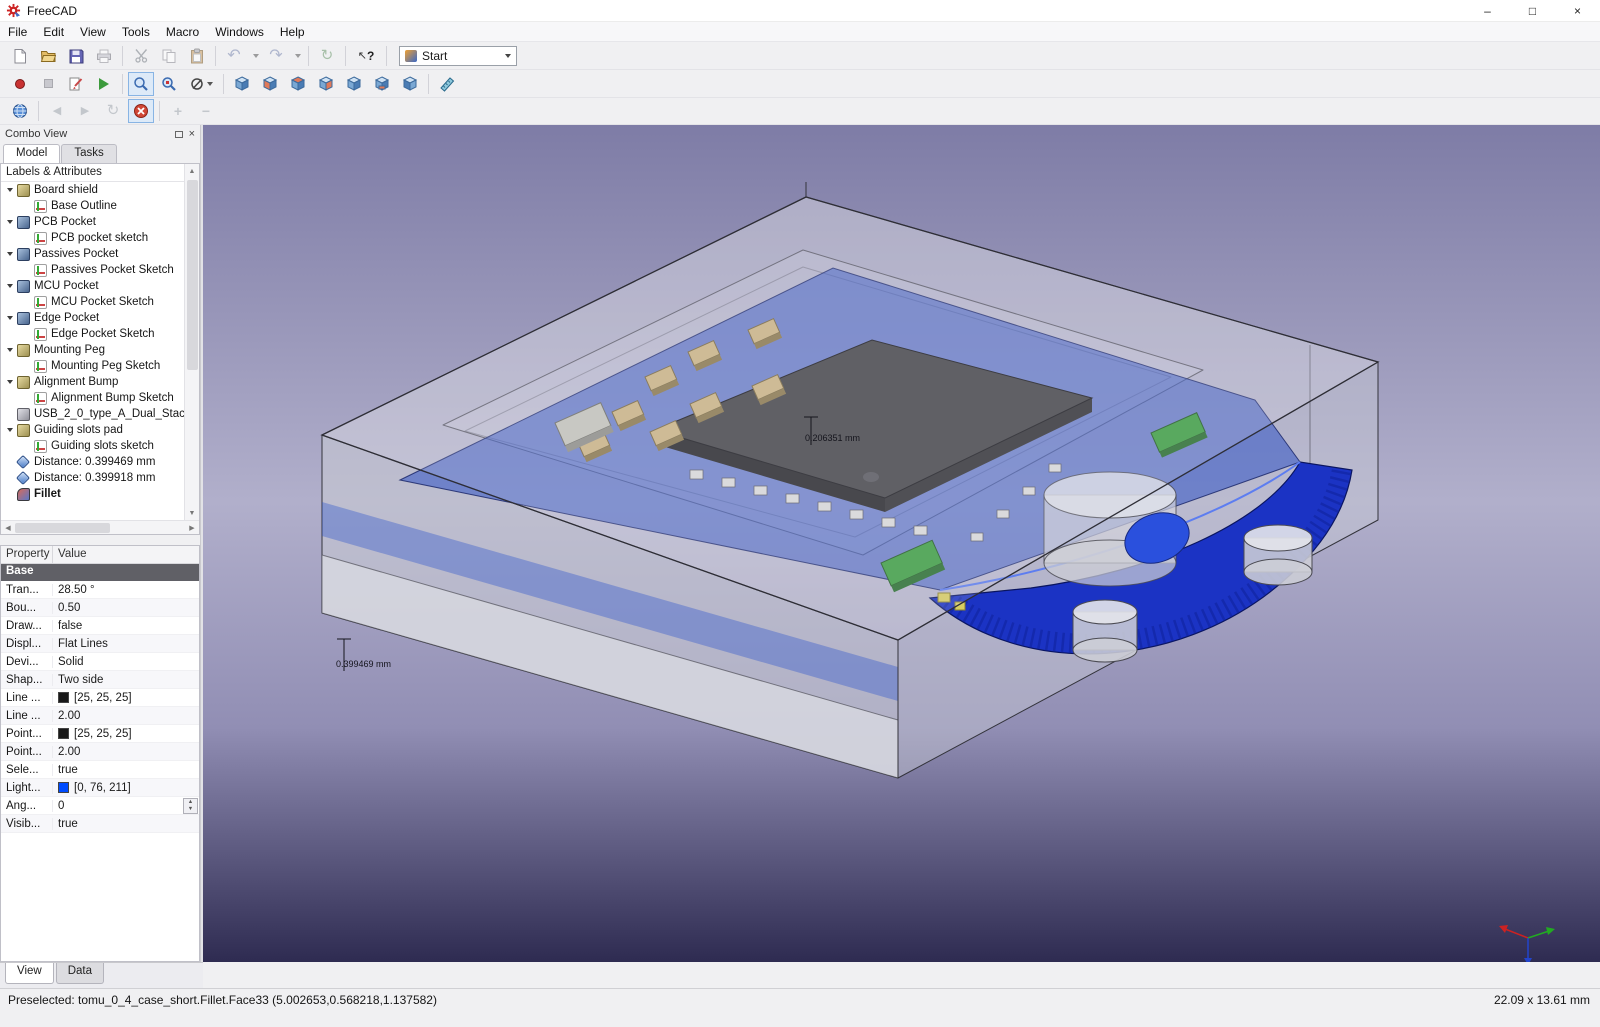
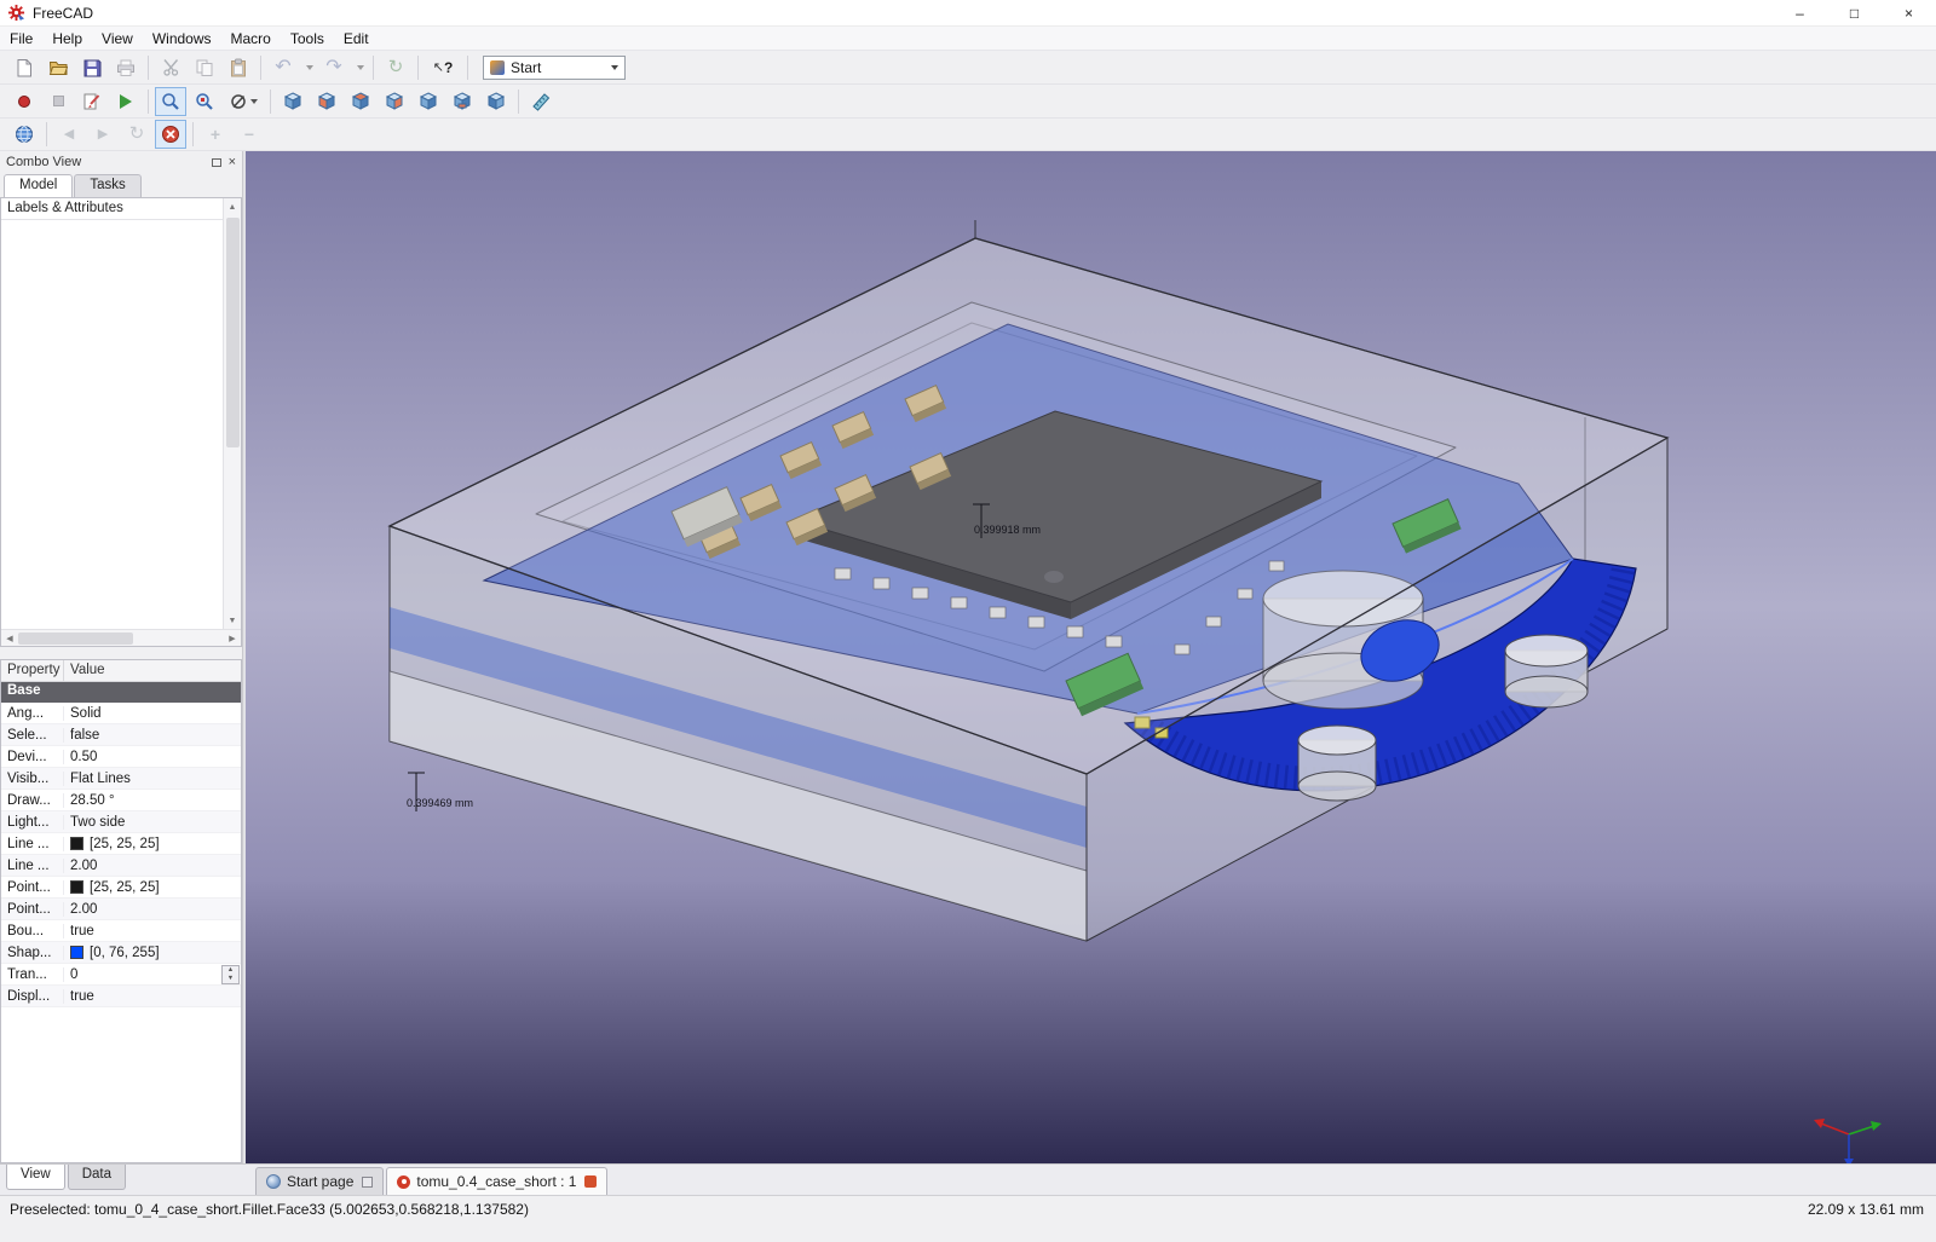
  FreeCAD
  –
  □
  ×
  File
- Edit
+ Help
  View
- Tools
+ Windows
  Macro
- Windows
+ Tools
- Help
+ Edit
  ↶
  ↷
  ↻
  ↖
  ?
  Start
  ◀
  ▶
  ↻
  +
  −
  Combo View
  ×
  Model
  Tasks
  Labels & Attributes
- Board shield
- Base Outline
- PCB Pocket
- PCB pocket sketch
- Passives Pocket
- Passives Pocket Sketch
- MCU Pocket
- MCU Pocket Sketch
- Edge Pocket
- Edge Pocket Sketch
- Mounting Peg
- Mounting Peg Sketch
- Alignment Bump
- Alignment Bump Sketch
- USB_2_0_type_A_Dual_Stac
- Guiding slots pad
- Guiding slots sketch
- Distance: 0.399469 mm
- Distance: 0.399918 mm
- Fillet
  Property
  Value
  Base
- Tran...
+ Ang...
- 28.50 °
+ Solid
- Bou...
+ Sele...
- 0.50
+ false
- Draw...
+ Devi...
- false
+ 0.50
- Displ...
+ Visib...
  Flat Lines
- Devi...
+ Draw...
- Solid
+ 28.50 °
- Shap...
+ Light...
  Two side
  Line ...
  [25, 25, 25]
  Line ...
  2.00
  Point...
  [25, 25, 25]
  Point...
  2.00
- Sele...
+ Bou...
  true
- Light...
+ Shap...
- [0, 76, 211]
+ [0, 76, 255]
- Ang...
+ Tran...
  0
- Visib...
+ Displ...
  true
- 0.206351 mm
+ 0.399918 mm
  0.399469 mm
  View
  Data
+ Start page
+ tomu_0.4_case_short : 1
  Preselected: tomu_0_4_case_short.Fillet.Face33 (5.002653,0.568218,1.137582)
  22.09 x 13.61 mm
